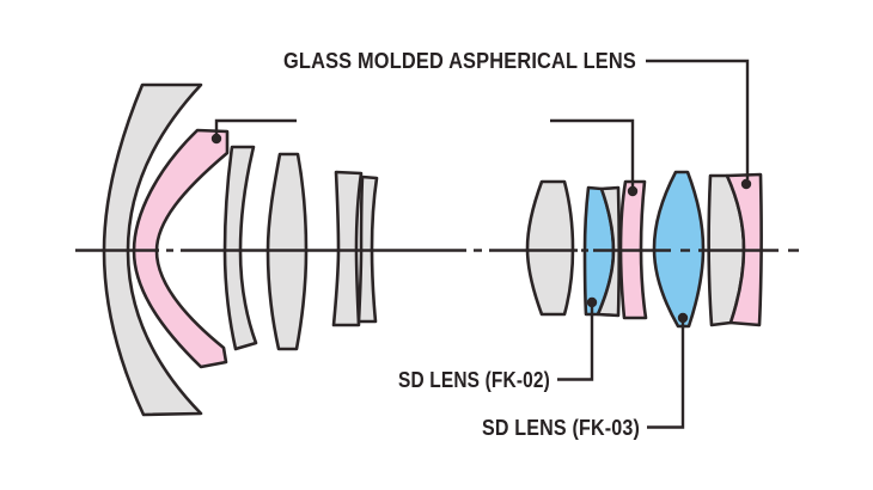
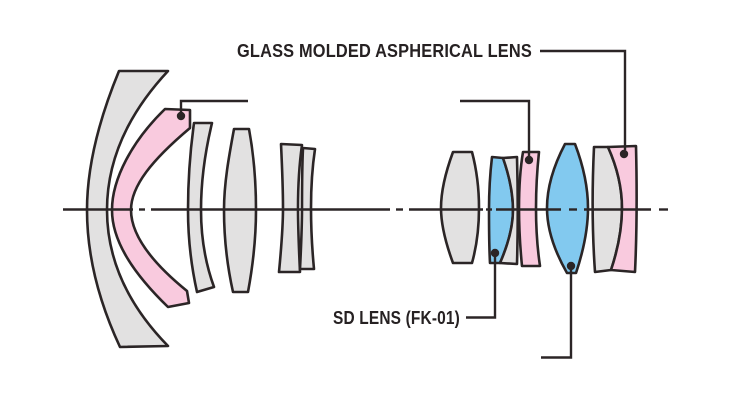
  GLASS MOLDED ASPHERICAL LENS
- SD LENS (FK-02)
+ SD LENS (FK-01)
- SD LENS (FK-03)
